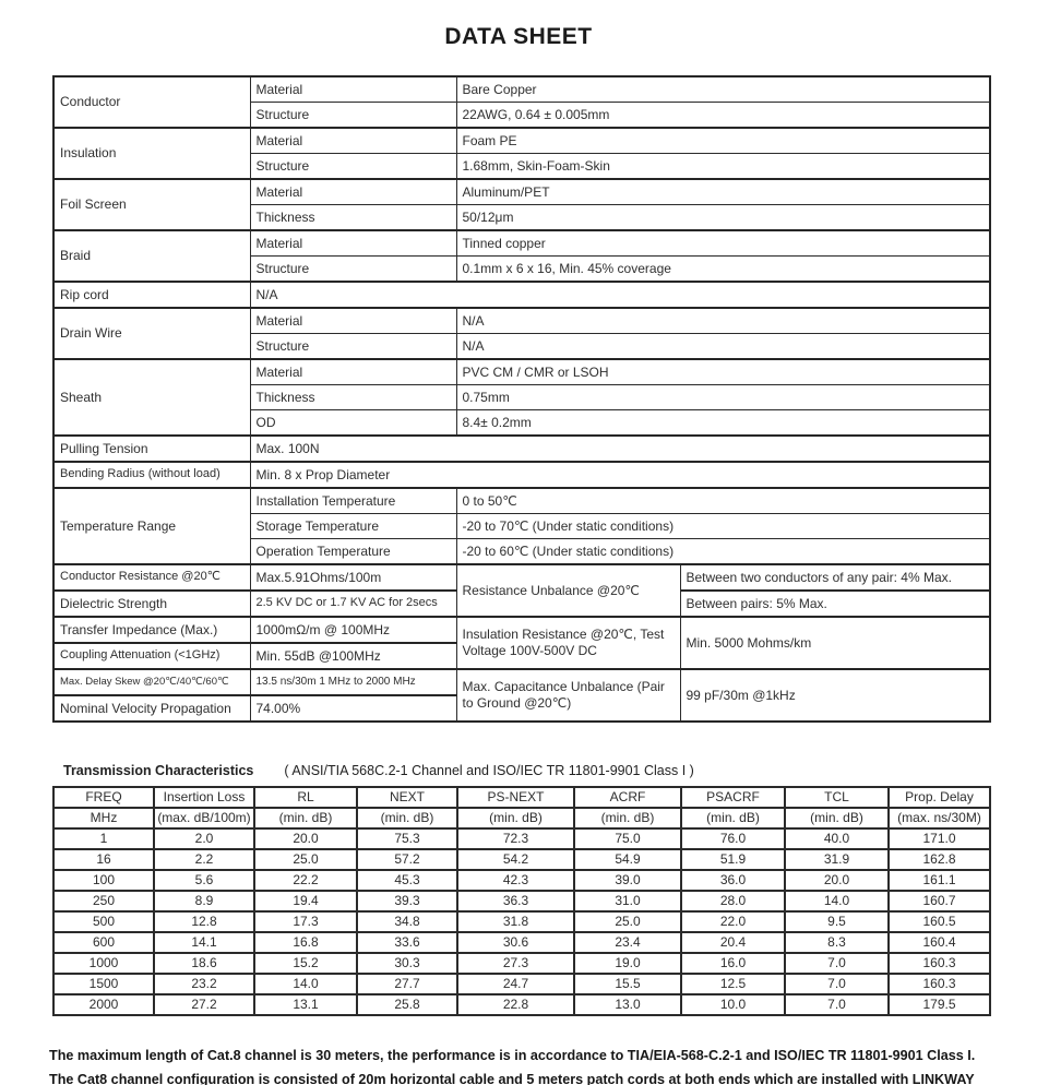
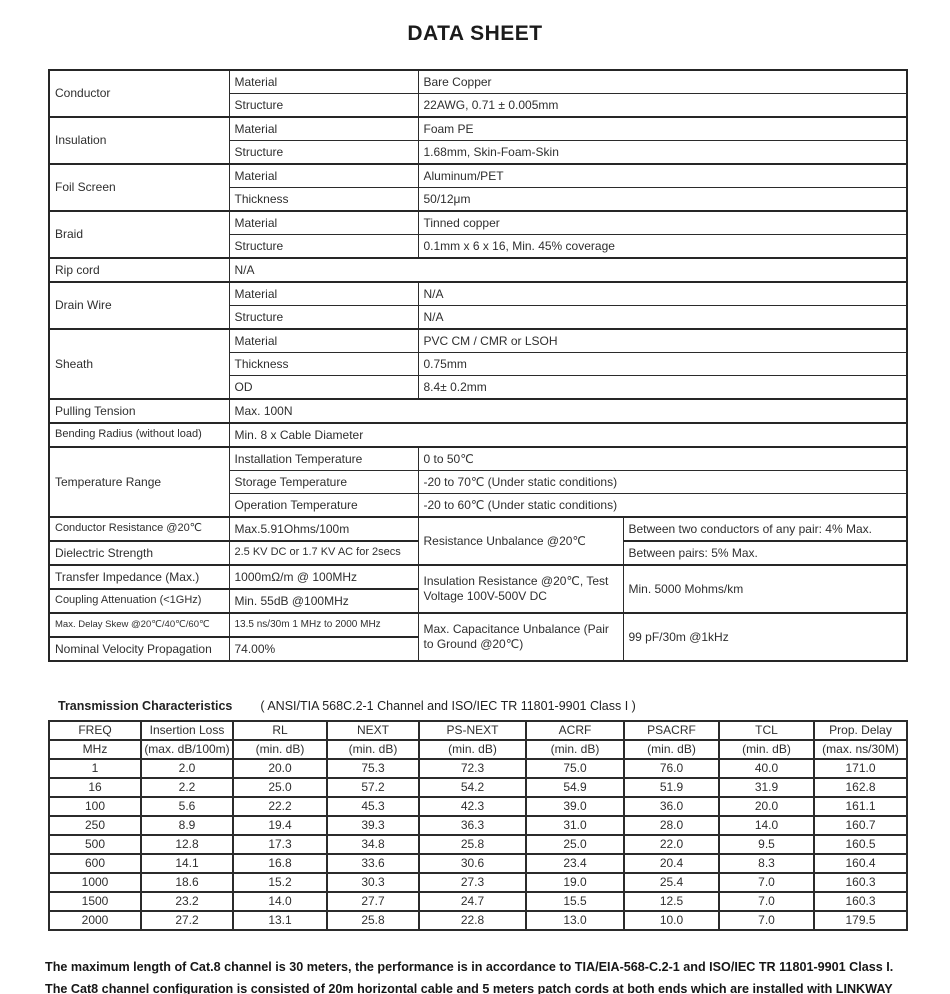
  DATA SHEET
  Conductor	Material	Bare Copper
- Structure	22AWG, 0.64 ± 0.005mm
+ Structure	22AWG, 0.71 ± 0.005mm
  Insulation	Material	Foam PE
  Structure	1.68mm, Skin-Foam-Skin
  Foil Screen	Material	Aluminum/PET
  Thickness	50/12μm
  Braid	Material	Tinned copper
  Structure	0.1mm x 6 x 16, Min. 45% coverage
  Rip cord	N/A
  Drain Wire	Material	N/A
  Structure	N/A
  Sheath	Material	PVC CM / CMR or LSOH
  Thickness	0.75mm
  OD	8.4± 0.2mm
  Pulling Tension	Max. 100N
- Bending Radius (without load)	Min. 8 x Prop Diameter
+ Bending Radius (without load)	Min. 8 x Cable Diameter
  Temperature Range	Installation Temperature	0 to 50℃
  Storage Temperature	-20 to 70℃ (Under static conditions)
  Operation Temperature	-20 to 60℃ (Under static conditions)
  Conductor Resistance @20℃	Max.5.91Ohms/100m	Resistance Unbalance @20℃	Between two conductors of any pair: 4% Max.
  Dielectric Strength	2.5 KV DC or 1.7 KV AC for 2secs	Between pairs: 5% Max.
  Transfer Impedance (Max.)	1000mΩ/m @ 100MHz	Insulation Resistance @20℃, Test Voltage 100V-500V DC	Min. 5000 Mohms/km
  Coupling Attenuation (<1GHz)	Min. 55dB @100MHz
  Max. Delay Skew @20℃/40℃/60℃	13.5 ns/30m 1 MHz to 2000 MHz	Max. Capacitance Unbalance (Pair to Ground @20℃)	99 pF/30m @1kHz
  Nominal Velocity Propagation	74.00%
  Transmission Characteristics ( ANSI/TIA 568C.2-1 Channel and ISO/IEC TR 11801-9901 Class I )
  FREQ	Insertion Loss	RL	NEXT	PS-NEXT	ACRF	PSACRF	TCL	Prop. Delay
  MHz	(max. dB/100m)	(min. dB)	(min. dB)	(min. dB)	(min. dB)	(min. dB)	(min. dB)	(max. ns/30M)
  1	2.0	20.0	75.3	72.3	75.0	76.0	40.0	171.0
  16	2.2	25.0	57.2	54.2	54.9	51.9	31.9	162.8
  100	5.6	22.2	45.3	42.3	39.0	36.0	20.0	161.1
  250	8.9	19.4	39.3	36.3	31.0	28.0	14.0	160.7
- 500	12.8	17.3	34.8	31.8	25.0	22.0	9.5	160.5
+ 500	12.8	17.3	34.8	25.8	25.0	22.0	9.5	160.5
  600	14.1	16.8	33.6	30.6	23.4	20.4	8.3	160.4
- 1000	18.6	15.2	30.3	27.3	19.0	16.0	7.0	160.3
+ 1000	18.6	15.2	30.3	27.3	19.0	25.4	7.0	160.3
  1500	23.2	14.0	27.7	24.7	15.5	12.5	7.0	160.3
  2000	27.2	13.1	25.8	22.8	13.0	10.0	7.0	179.5
  The maximum length of Cat.8 channel is 30 meters, the performance is in accordance to TIA/EIA-568-C.2-1 and ISO/IEC TR 11801-9901 Class I.
  The Cat8 channel configuration is consisted of 20m horizontal cable and 5 meters patch cords at both ends which are installed with LINKWAY
